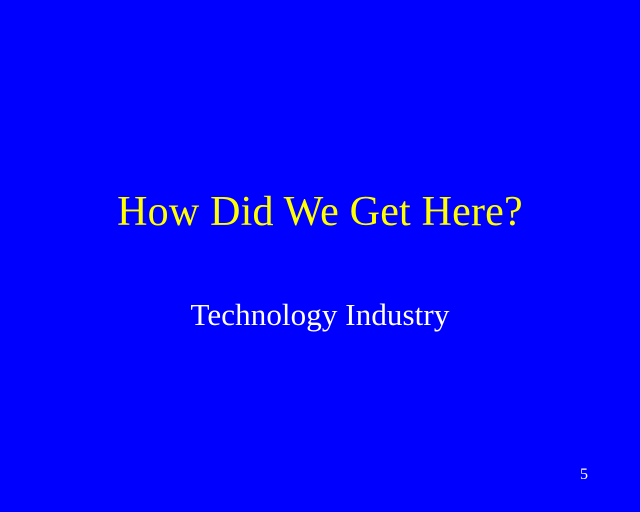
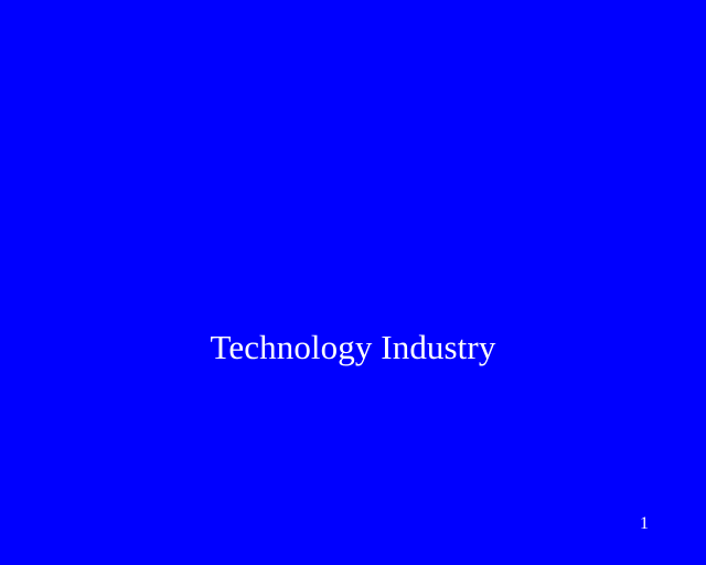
- How Did We Get Here?
  Technology Industry
- 5
+ 1
